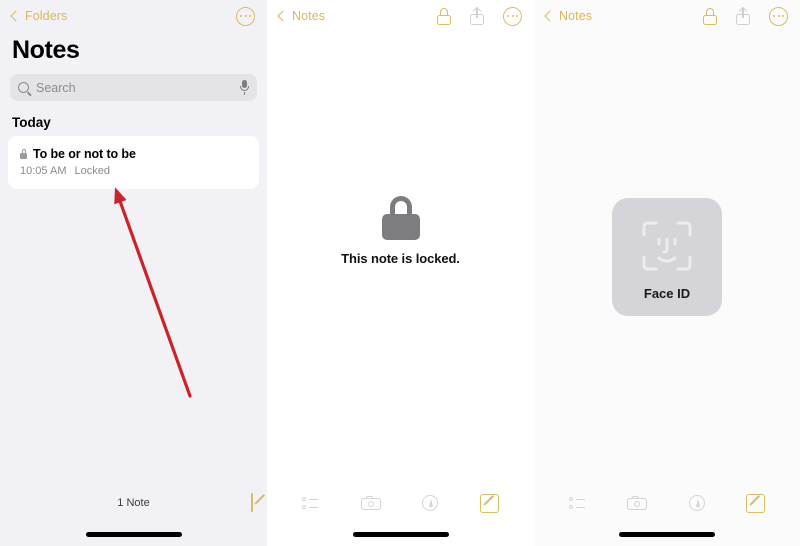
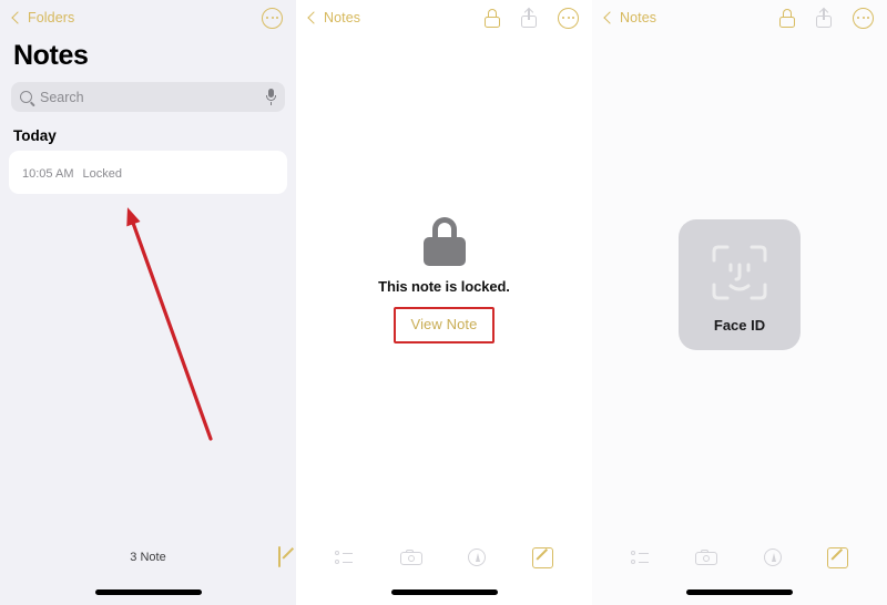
  Folders
  Notes
  Search
  Today
- To be or not to be
  10:05 AM
  Locked
- 1 Note
+ 3 Note
  Notes
  This note is locked.
+ View Note
  Notes
  Face ID
